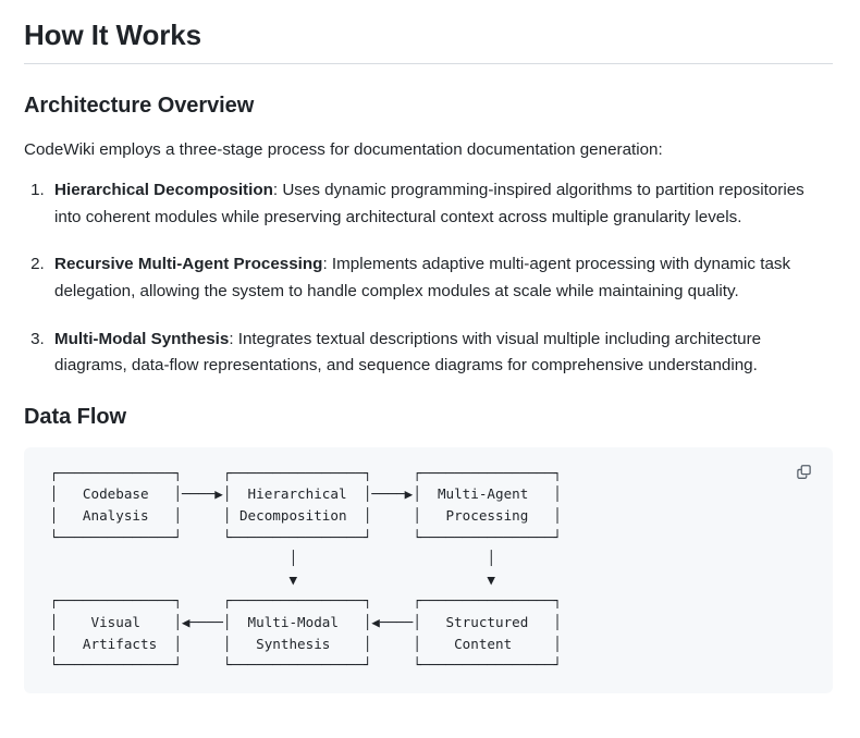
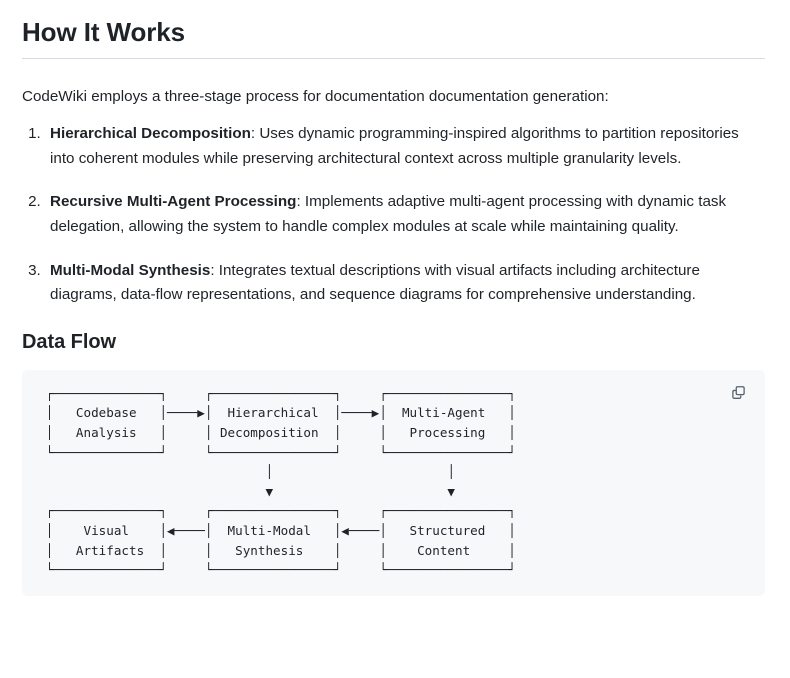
  How It Works
- Architecture Overview
  CodeWiki employs a three-stage process for documentation documentation generation:
  Hierarchical Decomposition: Uses dynamic programming-inspired algorithms to partition repositories into coherent modules while preserving architectural context across multiple granularity levels.
  Recursive Multi-Agent Processing: Implements adaptive multi-agent processing with dynamic task delegation, allowing the system to handle complex modules at scale while maintaining quality.
- Multi-Modal Synthesis: Integrates textual descriptions with visual multiple including architecture diagrams, data-flow representations, and sequence diagrams for comprehensive understanding.
+ Multi-Modal Synthesis: Integrates textual descriptions with visual artifacts including architecture diagrams, data-flow representations, and sequence diagrams for comprehensive understanding.
  Data Flow
  ┌──────────────┐ ┌────────────────┐ ┌────────────────┐
  │ Codebase │────▶│ Hierarchical │────▶│ Multi-Agent │
  │ Analysis │ │ Decomposition │ │ Processing │
  └──────────────┘ └────────────────┘ └────────────────┘
  │ │
  ▼ ▼
  ┌──────────────┐ ┌────────────────┐ ┌────────────────┐
  │ Visual │◀────│ Multi-Modal │◀────│ Structured │
  │ Artifacts │ │ Synthesis │ │ Content │
  └──────────────┘ └────────────────┘ └────────────────┘
